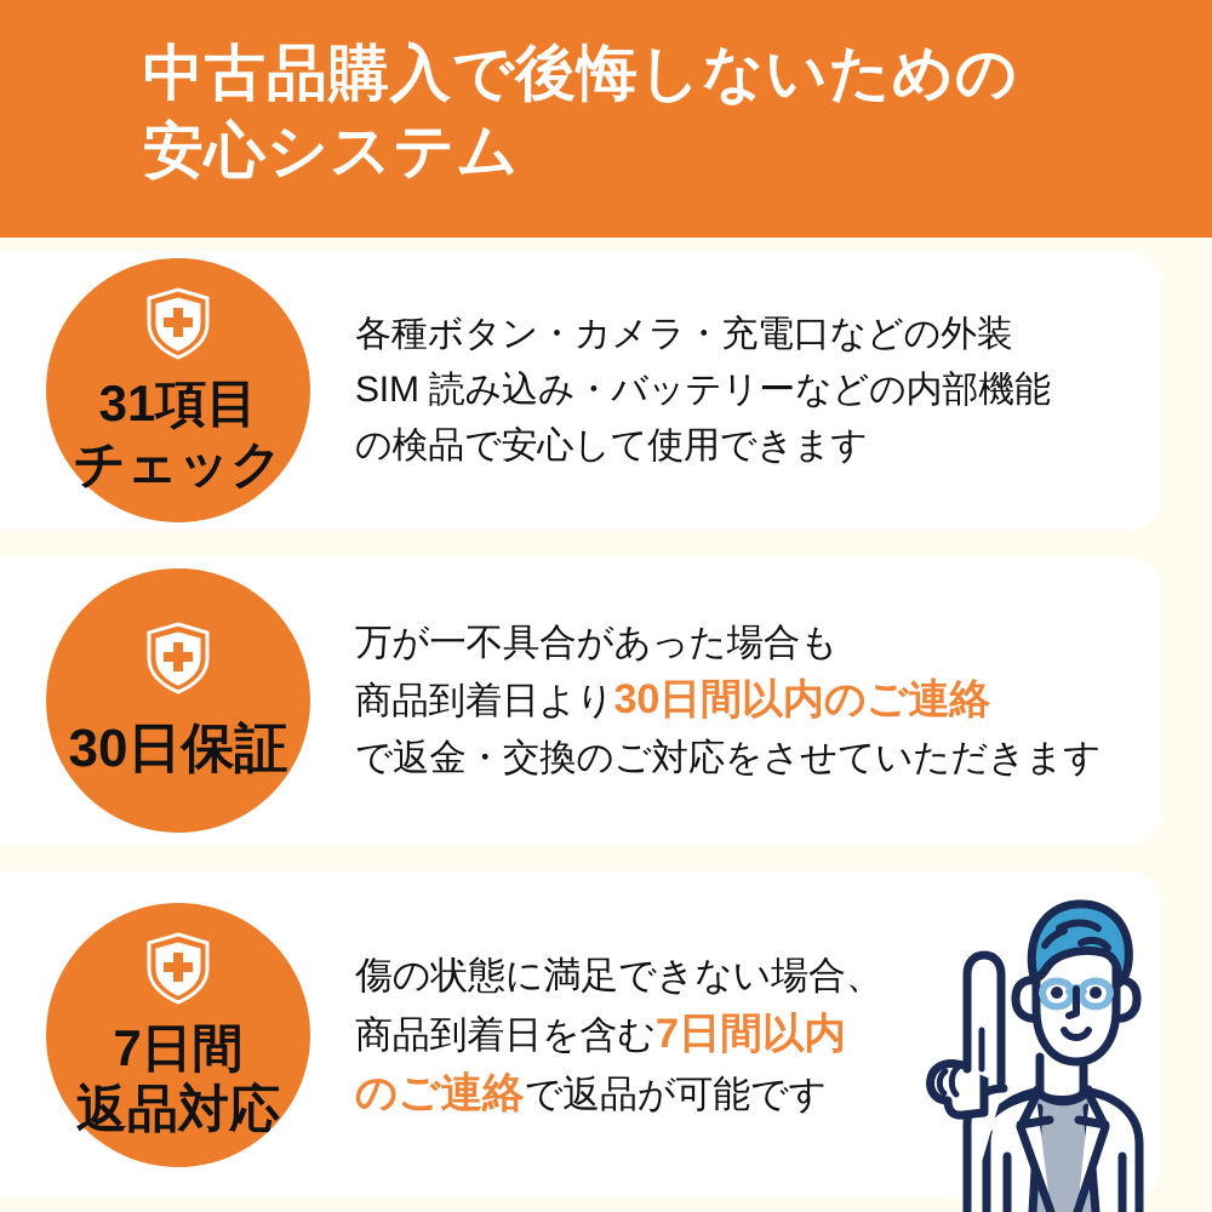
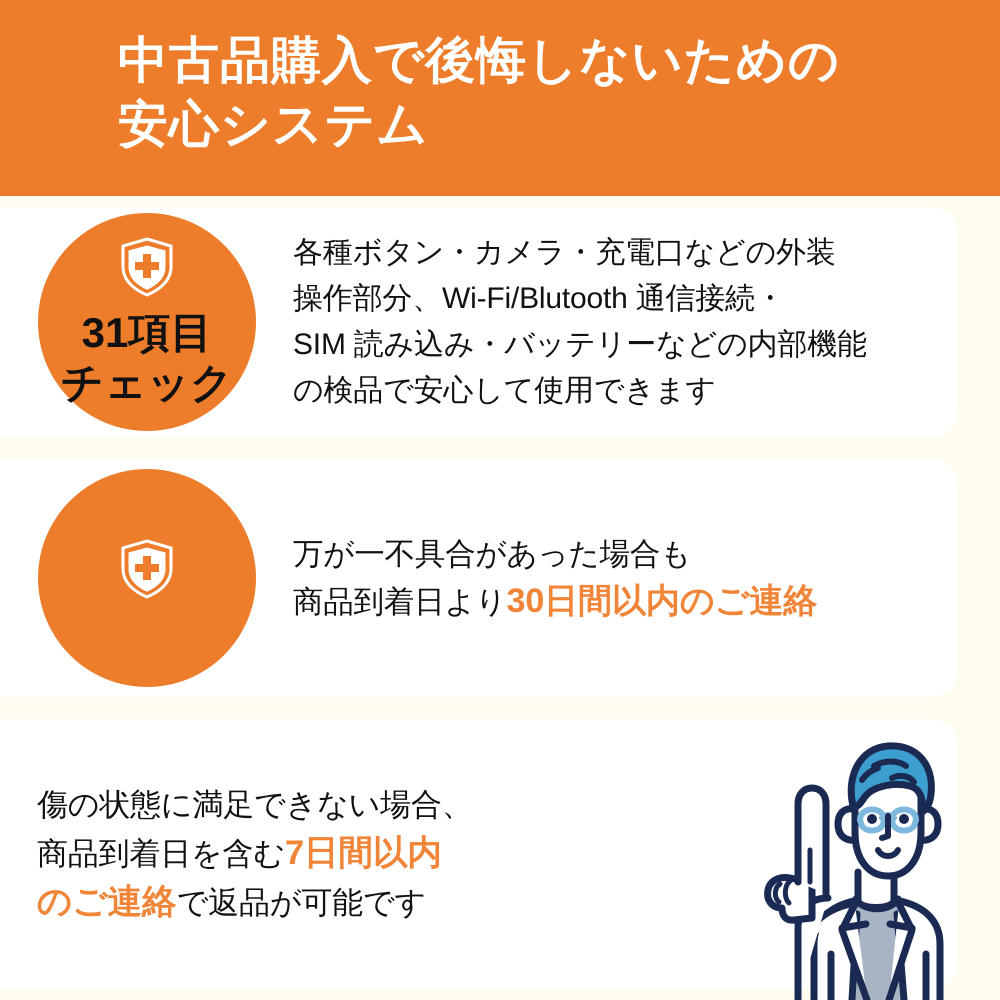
  中古品購入で後悔しないための
  安心システム
  31項目
  チェック
  各種ボタン・カメラ・充電口などの外装
+ 操作部分、Wi-Fi/Blutooth 通信接続・
  SIM 読み込み・バッテリーなどの内部機能
  の検品で安心して使用できます
- 30日保証
  万が一不具合があった場合も
  商品到着日より30日間以内のご連絡
- で返金・交換のご対応をさせていただきます
- 7日間
- 返品対応
  傷の状態に満足できない場合、
  商品到着日を含む7日間以内
  のご連絡で返品が可能です
